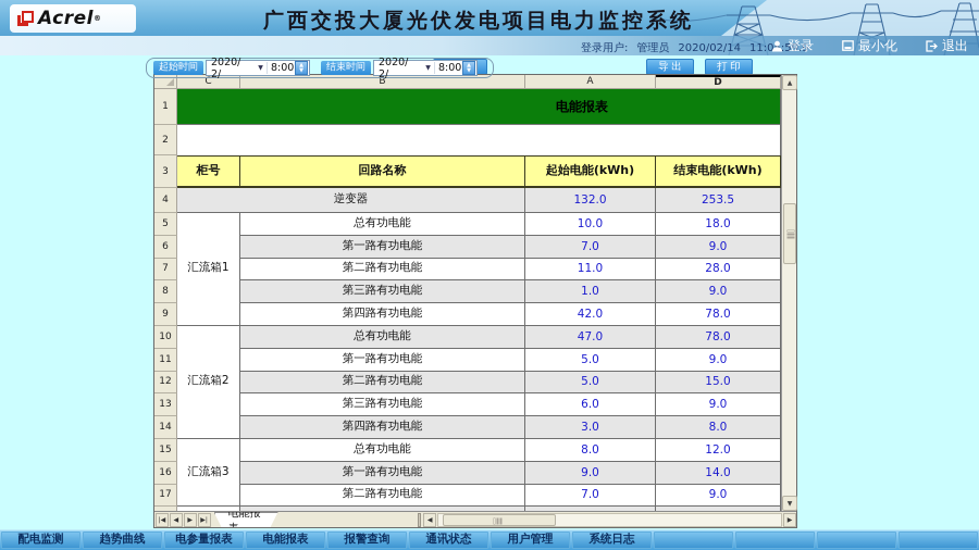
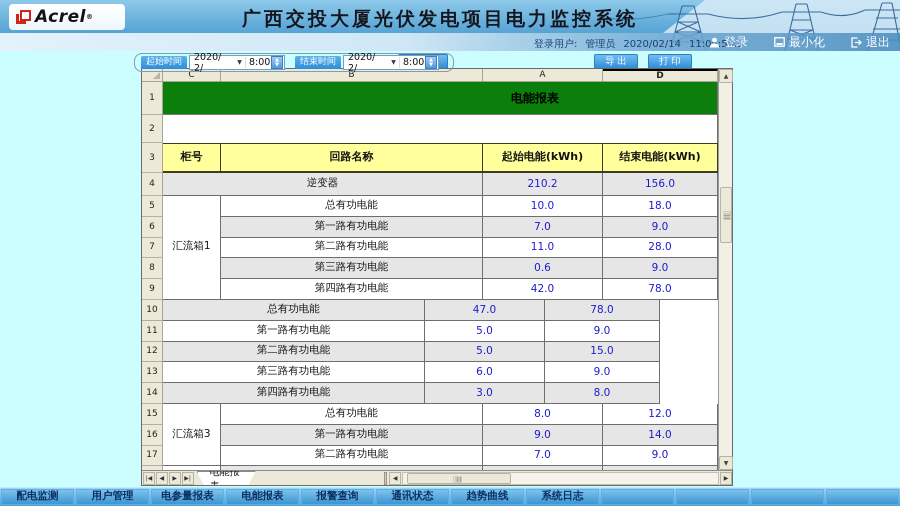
  Acrel
  ®
  广西交投大厦光伏发电项目电力监控系统
  登录用户:
  管理员
  2020/02/14
  11:0:59.9
  登录
  最小化
  退出
  起始时间
  2020/ 2/
  8:00
  结束时间
  2020/ 2/
  8:00
  导 出
  打 印
  C
  B
  A
  D
  1
  电能报表
  2
  3
  柜号
  回路名称
  起始电能(kWh)
  结束电能(kWh)
  4
  逆变器
- 132.0
+ 210.2
- 253.5
+ 156.0
  5
  6
  7
  8
  9
  汇流箱1
  总有功电能
  10.0
  18.0
  第一路有功电能
  7.0
  9.0
  第二路有功电能
  11.0
  28.0
  第三路有功电能
- 1.0
+ 0.6
  9.0
  第四路有功电能
  42.0
  78.0
  10
  11
  12
  13
  14
- 汇流箱2
  总有功电能
  47.0
  78.0
  第一路有功电能
  5.0
  9.0
  第二路有功电能
  5.0
  15.0
  第三路有功电能
  6.0
  9.0
  第四路有功电能
  3.0
  8.0
  15
  16
  17
  汇流箱3
  总有功电能
  8.0
  12.0
  第一路有功电能
  9.0
  14.0
  第二路有功电能
  7.0
  9.0
  电能报
  配电监测
- 趋势曲线
+ 用户管理
  电参量报表
  电能报表
  报警查询
  通讯状态
- 用户管理
+ 趋势曲线
  系统日志
